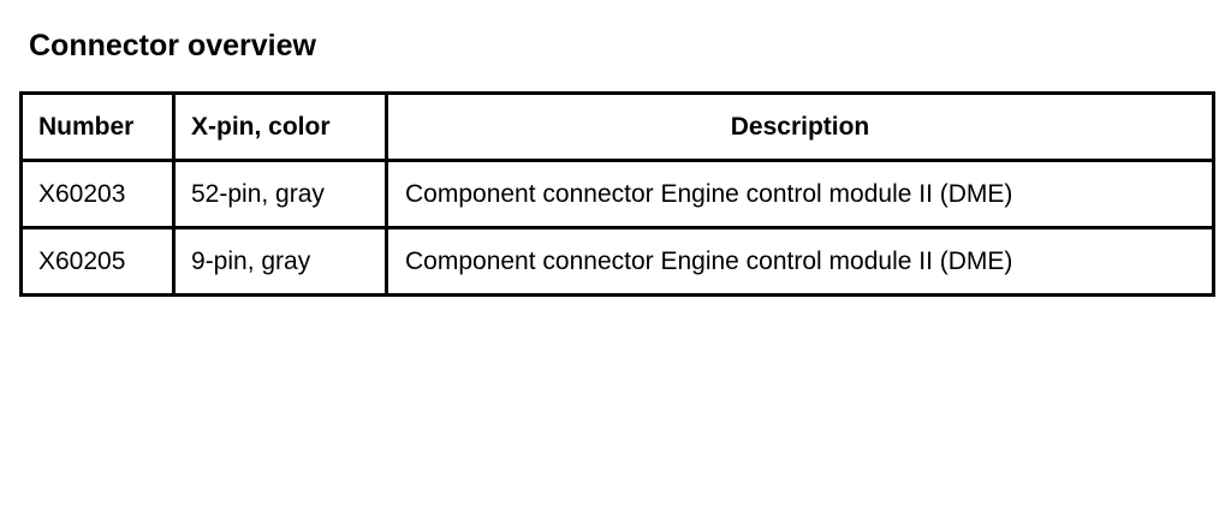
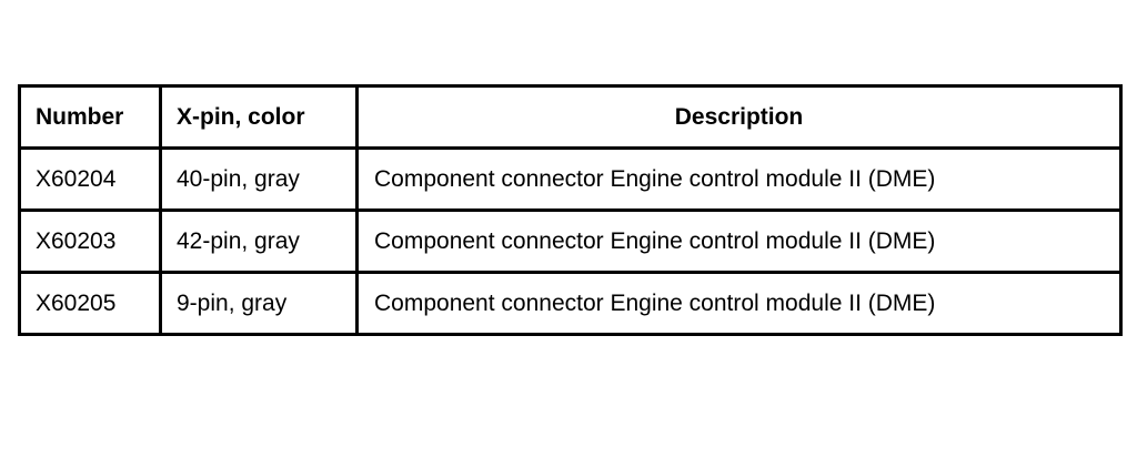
- Connector overview
  Number	X-pin, color	Description
+ X60204	40-pin, gray	Component connector Engine control module II (DME)
- X60203	52-pin, gray	Component connector Engine control module II (DME)
+ X60203	42-pin, gray	Component connector Engine control module II (DME)
  X60205	9-pin, gray	Component connector Engine control module II (DME)
